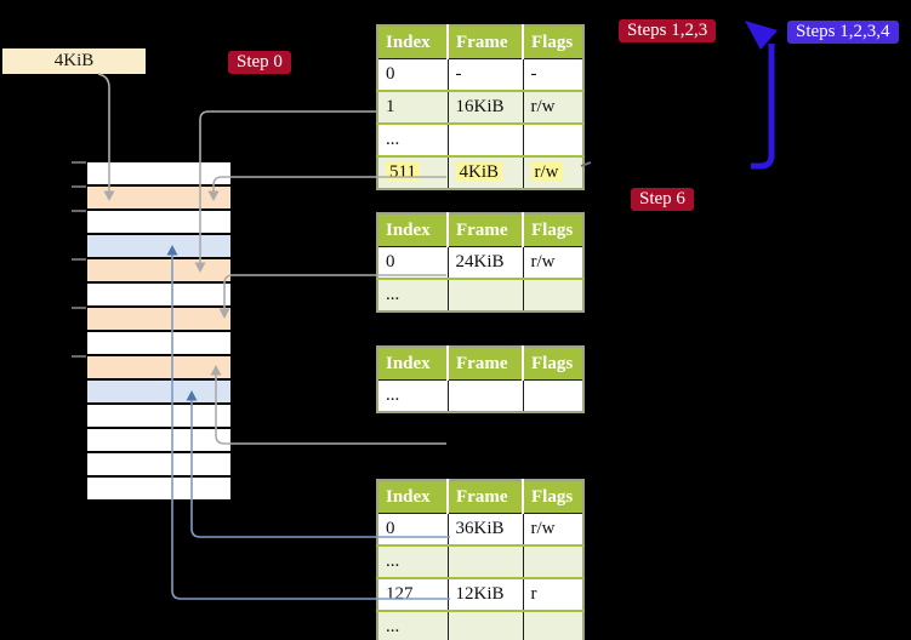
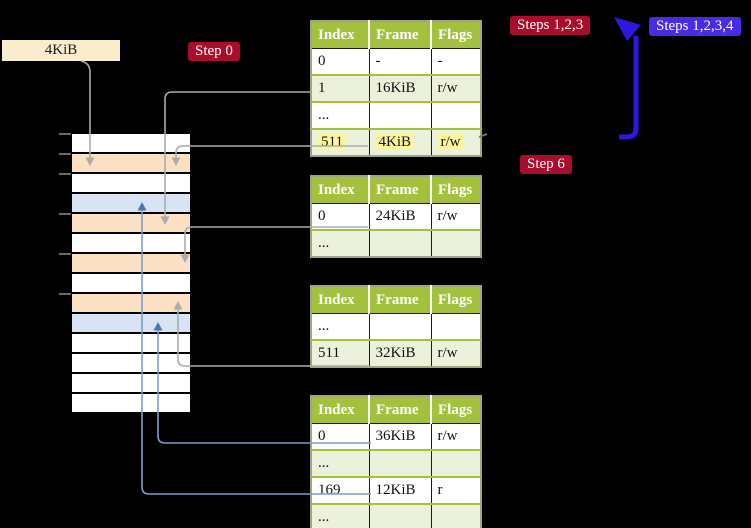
  4KiB
  Step 0
  Steps 1,2,3
  Steps 1,2,3,4
  Step 6
  Index	Frame	Flags
  0	-	-
  1	16KiB	r/w
  ...
  511	4KiB	r/w
  Index	Frame	Flags
  0	24KiB	r/w
  ...
  Index	Frame	Flags
  ...
+ 511	32KiB	r/w
  Index	Frame	Flags
  0	36KiB	r/w
  ...
- 127	12KiB	r
+ 169	12KiB	r
  ...
